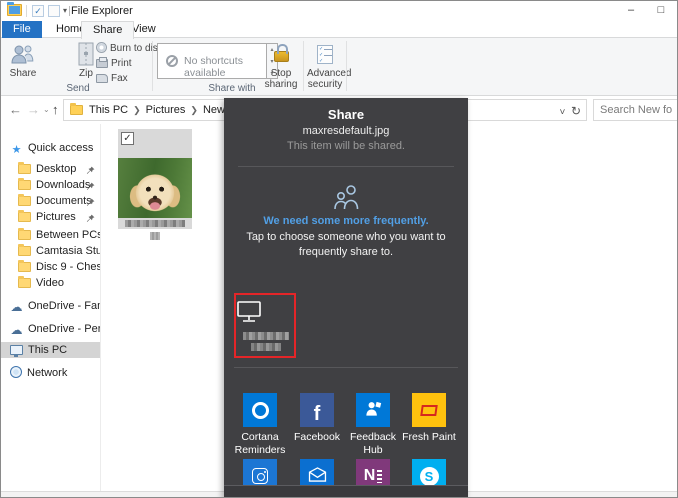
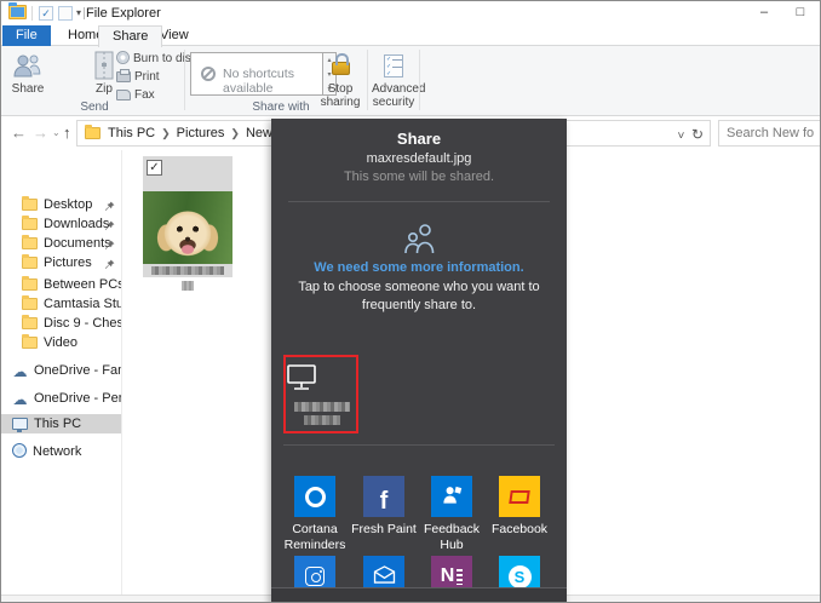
  ✓
  ▾
  File Explorer
  –
  □
  File
  Hom
  Share
  View
  Share
  Zip
  Burn to ds
  Print
  Fax
  Send
  No shortcuts available
  Stop sharing
  Share with
  Advanced security
  ←
  →
  ⌄
  ↑
  This PC ❯ Pictures ❯ New
  ˅ ↻
  Search New fo
- ★ Quick access
  Desktop
  Downloads
  Document
  Pictures
  Between PCs
  Camtasia Stu
  Video
  ☁ OneDrive - Fa
  ☁ OneDrive - Per
  This PC
  Network
  ✓
  Share
  maxresdefault.jpg
- This item will be shared.
+ This some will be shared.
- We need some more frequently.
+ We need some more information.
  Tap to choose someone who you want to frequently share to.
  f
  Cortana Reminders
- Facebook
+ Fresh Paint
  Feedback Hub
- Fresh Paint
+ Facebook
  N
  S
